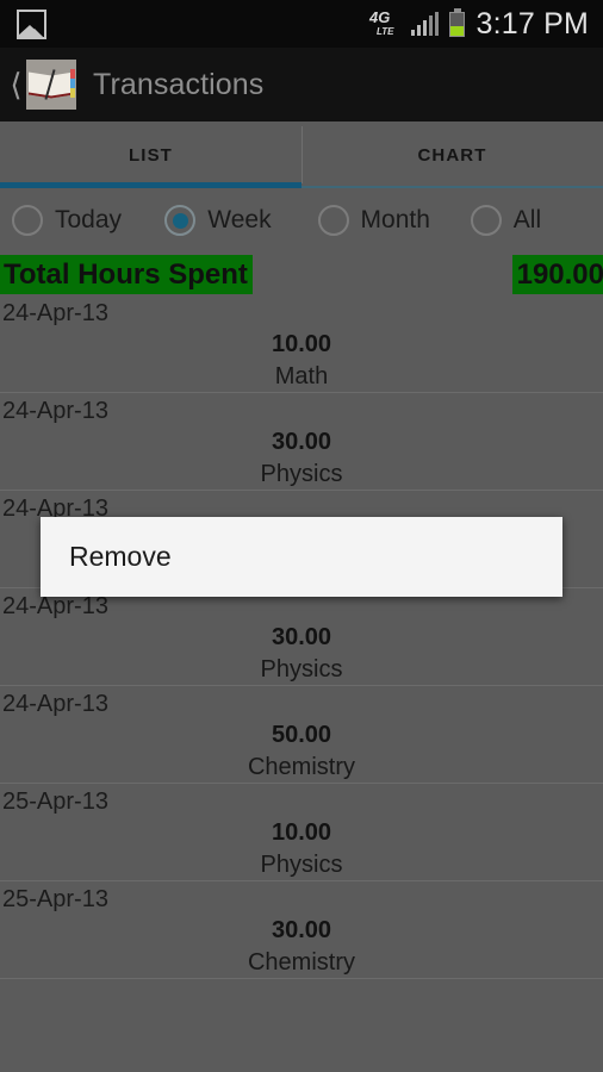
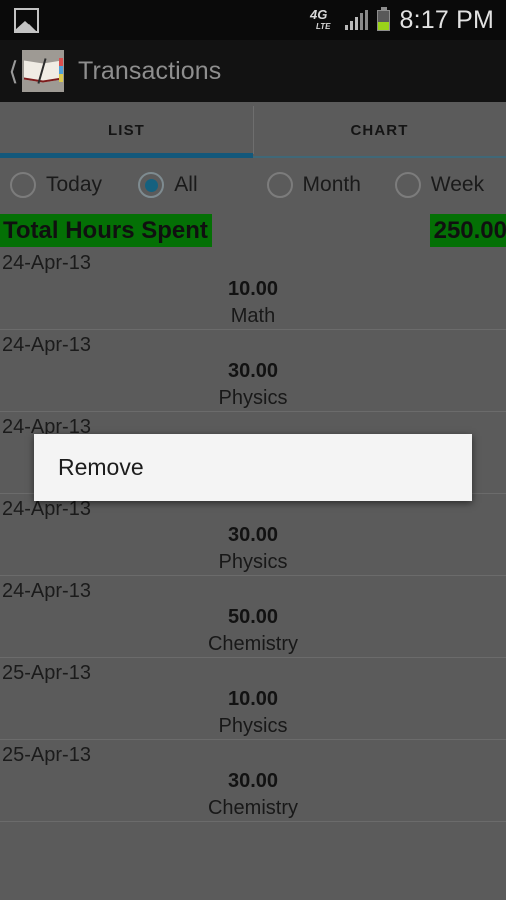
  4G
  LTE
- 3:17 PM
+ 8:17 PM
  ⟨
  Transactions
  LIST
  CHART
  Today
- Week
+ All
  Month
- All
+ Week
  Total Hours Spent
- 190.00
+ 250.00
  24-Apr-13
  10.00
  Math
  24-Apr-13
  30.00
  Physics
  24-Apr-13
  24-Apr-13
  30.00
  Physics
  24-Apr-13
  50.00
  Chemistry
  25-Apr-13
  10.00
  Physics
  25-Apr-13
  30.00
  Chemistry
  Remove
